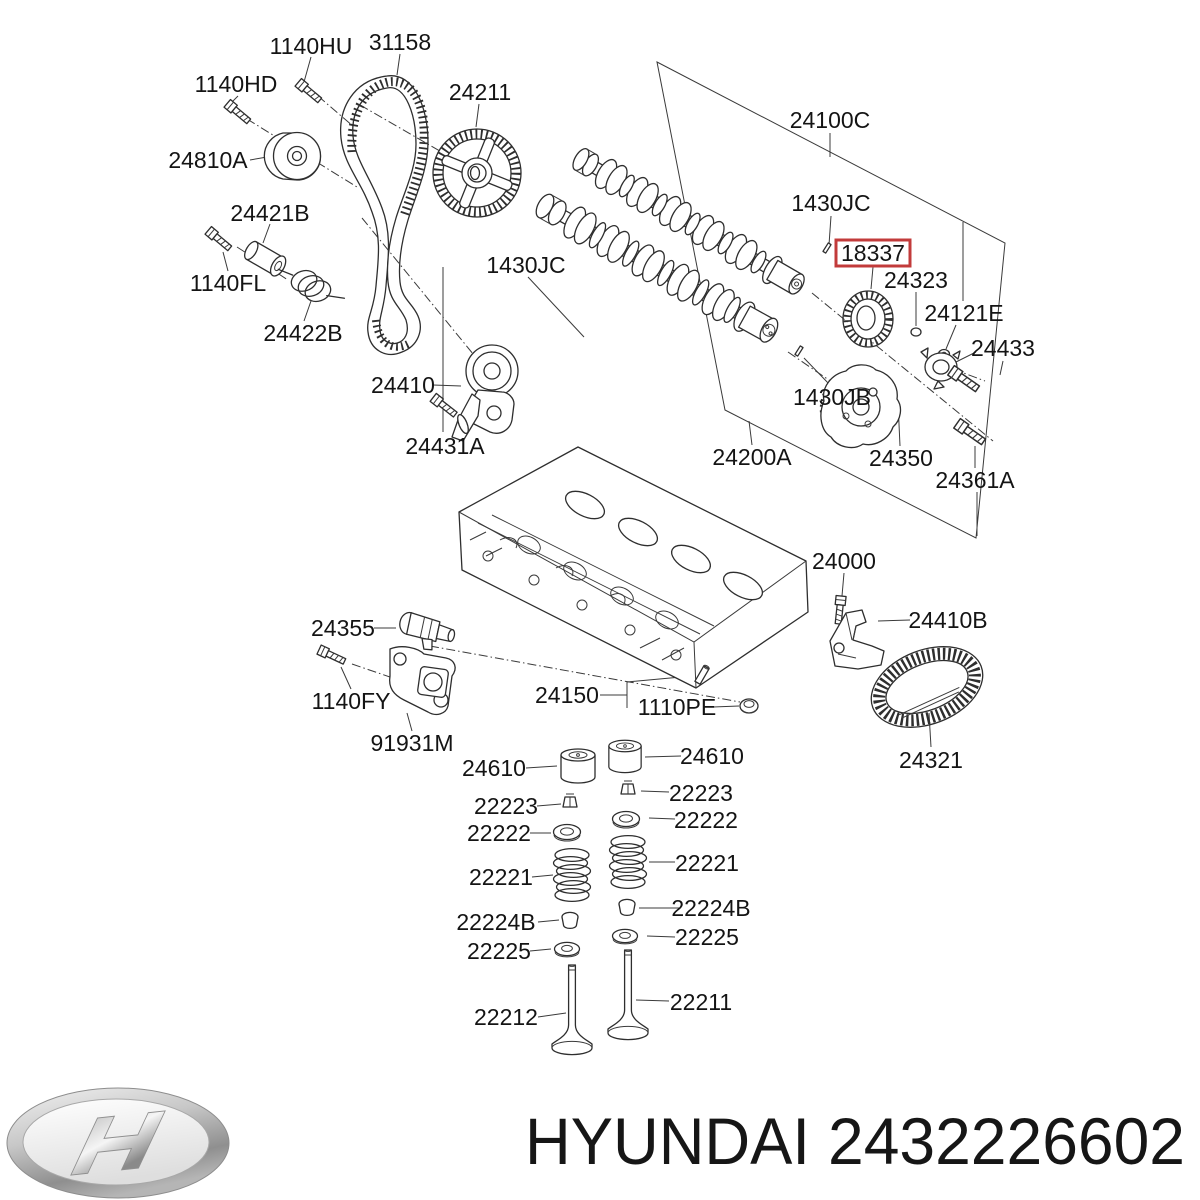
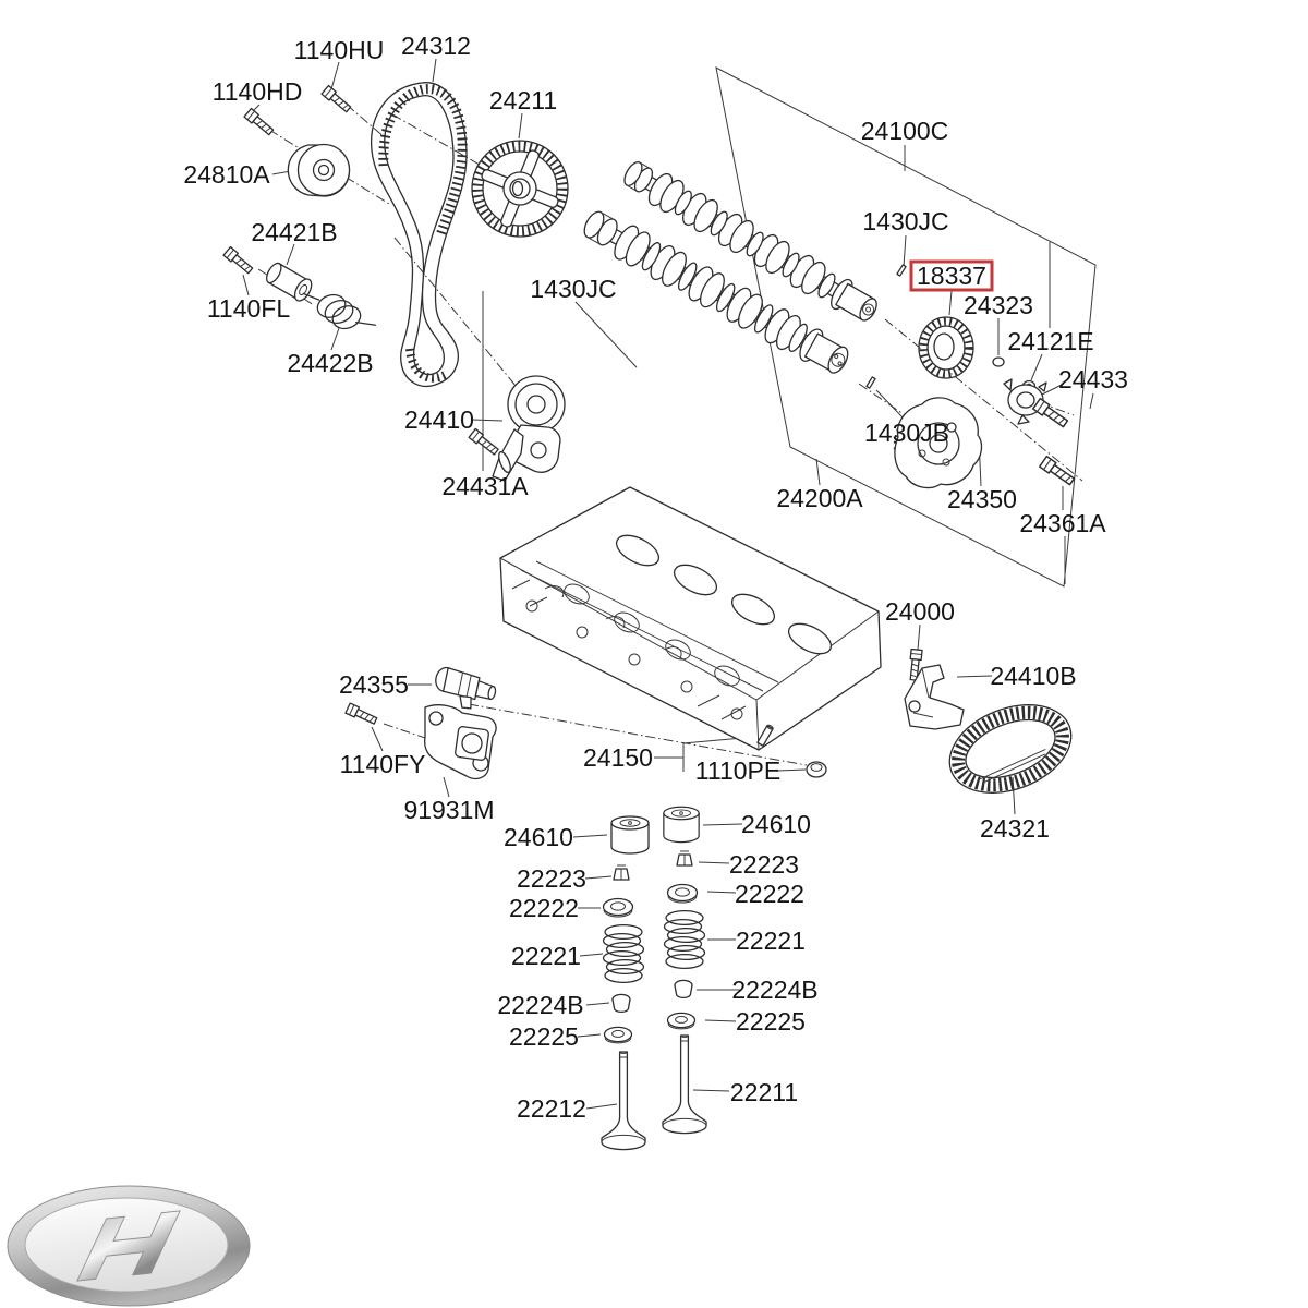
  1140HU
- 31158
+ 24312
  1140HD
  24211
  24810A
  24421B
  1140FL
  24422B
  1430JC
  24410
  24431A
  24100C
  1430JC
  18337
  24323
  24121E
  24433
  1430JB
  24200A
  24350
  24361A
  24000
  24410B
  24355
  1140FY
  91931M
  24150
  1110PE
  24610
  24610
  22223
  22222
  22221
  22224B
  22225
  22212
  22223
  22222
  22221
  22224B
  22225
  22211
  24321
- HYUNDAI
- 2432226602
